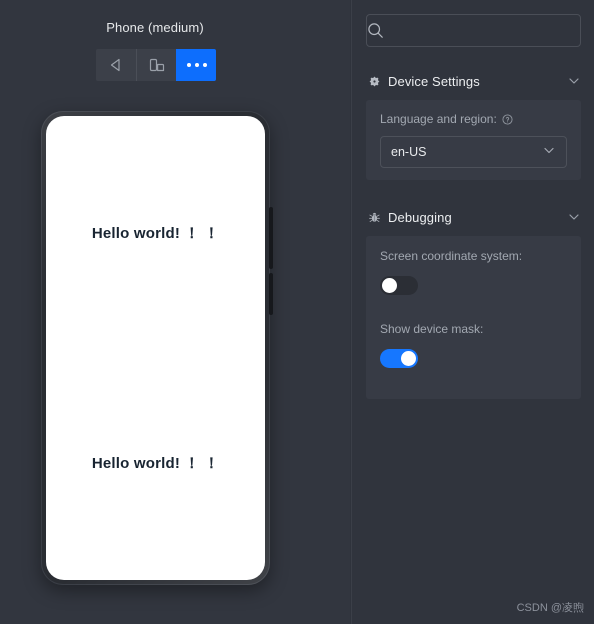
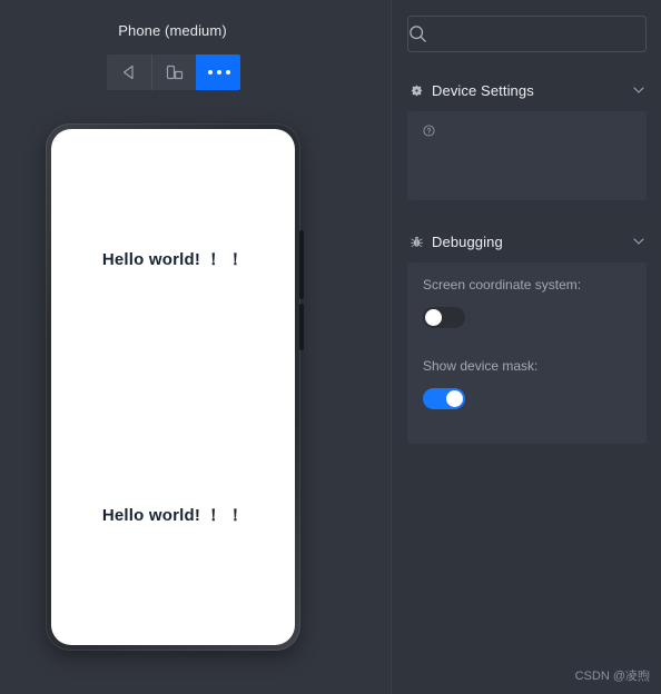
  Phone (medium)
  Device Settings
- Language and region:
- en-US
  Debugging
  Screen coordinate system:
  Show device mask:
  CSDN @凌煦
